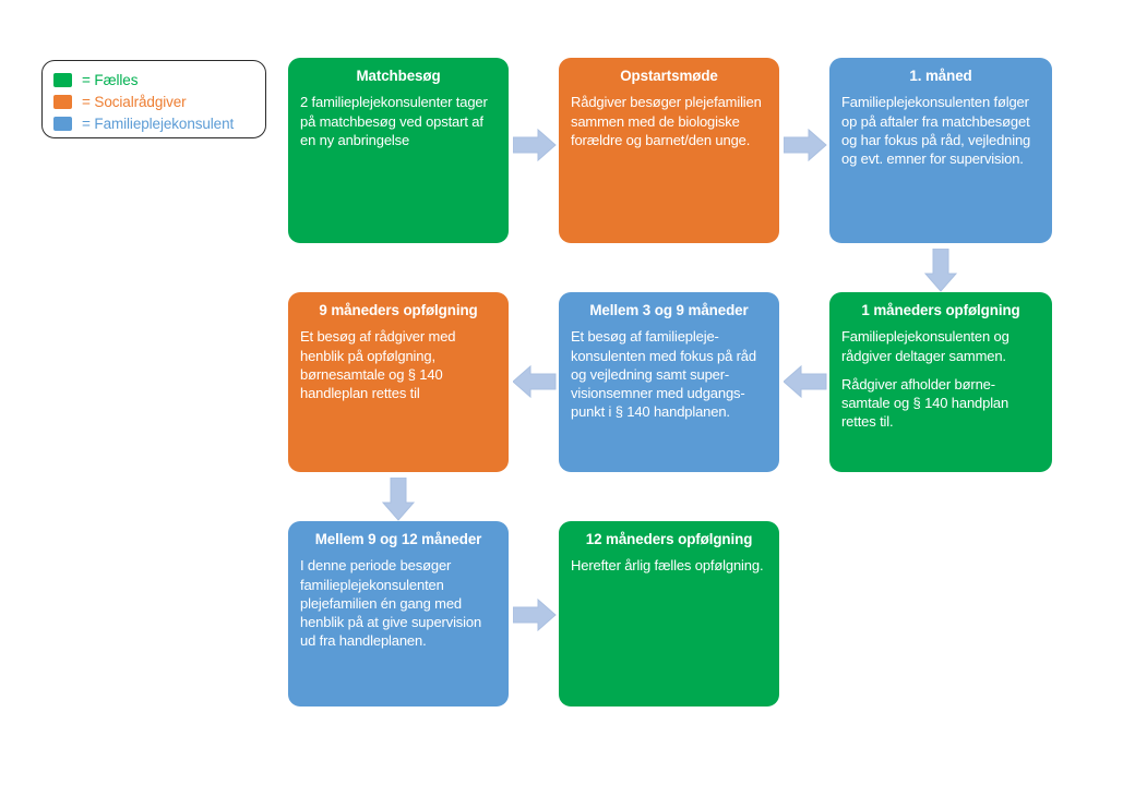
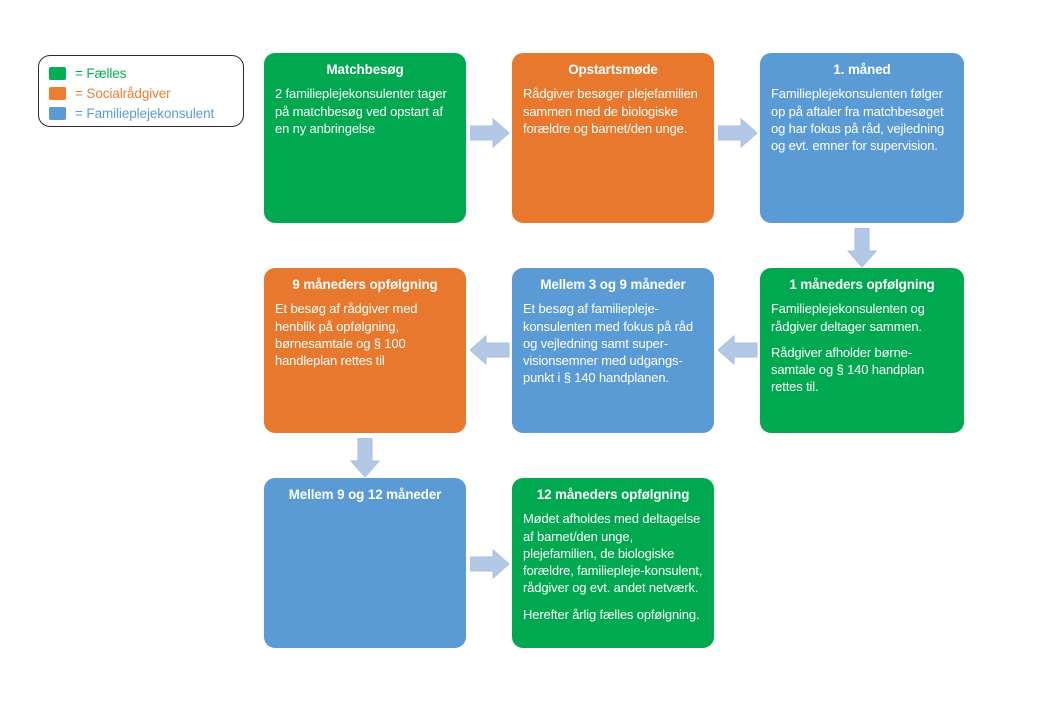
  = Fælles
  = Socialrådgiver
  = Familieplejekonsulent
  Matchbesøg
  2 familieplejekonsulenter tager på matchbesøg ved opstart af en ny anbringelse
  Opstartsmøde
  Rådgiver besøger plejefamilien sammen med de biologiske forældre og barnet/den unge.
  1. måned
  Familieplejekonsulenten følger op på aftaler fra matchbesøget og har fokus på råd, vejledning og evt. emner for supervision.
  9 måneders opfølgning
- Et besøg af rådgiver med henblik på opfølgning, børnesamtale og § 140 handleplan rettes til
+ Et besøg af rådgiver med henblik på opfølgning, børnesamtale og § 100 handleplan rettes til
  Mellem 3 og 9 måneder
  Et besøg af familiepleje-konsulenten med fokus på råd og vejledning samt super-visionsemner med udgangs-punkt i § 140 handplanen.
  1 måneders opfølgning
  Familieplejekonsulenten og rådgiver deltager sammen.
  Rådgiver afholder børne-samtale og § 140 handplan rettes til.
  Mellem 9 og 12 måneder
- I denne periode besøger familieplejekonsulenten plejefamilien én gang med henblik på at give supervision ud fra handleplanen.
  12 måneders opfølgning
+ Mødet afholdes med deltagelse af barnet/den unge, plejefamilien, de biologiske forældre, familiepleje-konsulent, rådgiver og evt. andet netværk.
  Herefter årlig fælles opfølgning.
